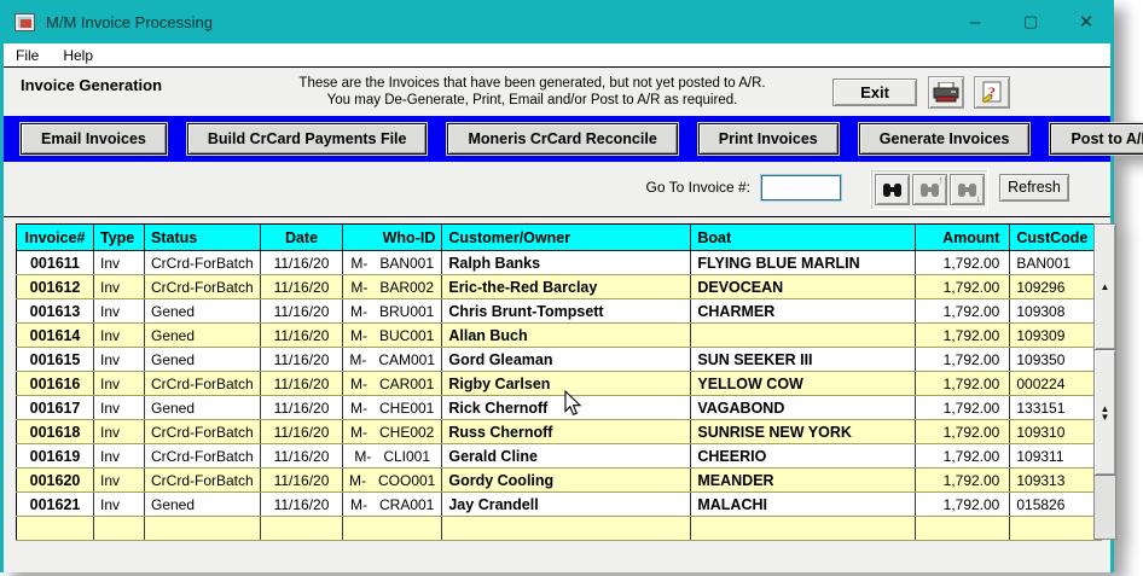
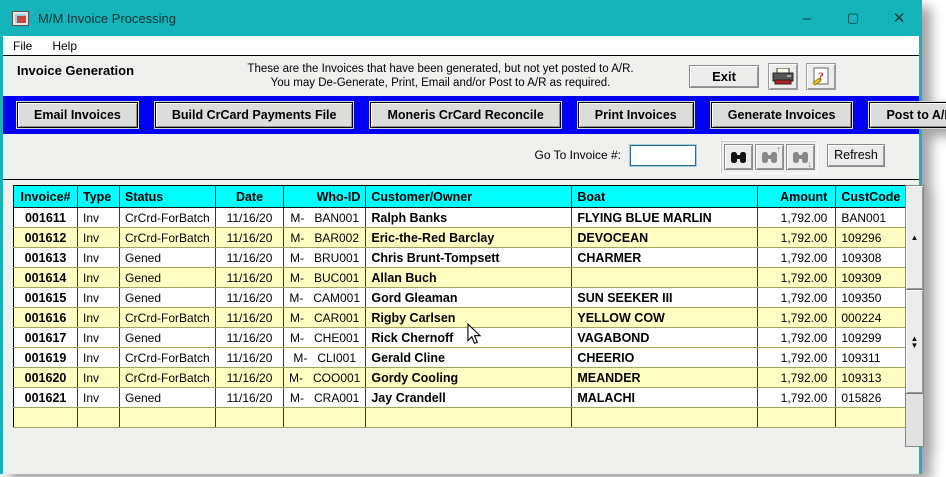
  M/M Invoice Processing
  –
  ▢
  ✕
  File
  Help
  Invoice Generation
  These are the Invoices that have been generated, but not yet posted to A/R.
  You may De-Generate, Print, Email and/or Post to A/R as required.
  Exit
  ?
  Email Invoices
  Build CrCard Payments File
  Moneris CrCard Reconcile
  Print Invoices
  Generate Invoices
  Post to A/
  Go To Invoice #:
  ↑
  ↓
  Refresh
  Invoice#	Type	Status	Date	Who-ID	Customer/Owner	Boat	Amount	CustCode
  001611	Inv	CrCrd-ForBatch	11/16/20	M- BAN001	Ralph Banks	FLYING BLUE MARLIN	1,792.00	BAN001
  001612	Inv	CrCrd-ForBatch	11/16/20	M- BAR002	Eric-the-Red Barclay	DEVOCEAN	1,792.00	109296
  001613	Inv	Gened	11/16/20	M- BRU001	Chris Brunt-Tompsett	CHARMER	1,792.00	109308
  001614	Inv	Gened	11/16/20	M- BUC001	Allan Buch		1,792.00	109309
  001615	Inv	Gened	11/16/20	M- CAM001	Gord Gleaman	SUN SEEKER III	1,792.00	109350
  001616	Inv	CrCrd-ForBatch	11/16/20	M- CAR001	Rigby Carlsen	YELLOW COW	1,792.00	000224
- 001617	Inv	Gened	11/16/20	M- CHE001	Rick Chernoff	VAGABOND	1,792.00	133151
+ 001617	Inv	Gened	11/16/20	M- CHE001	Rick Chernoff	VAGABOND	1,792.00	109299
- 001618	Inv	CrCrd-ForBatch	11/16/20	M- CHE002	Russ Chernoff	SUNRISE NEW YORK	1,792.00	109310
  001619	Inv	CrCrd-ForBatch	11/16/20	M- CLI001	Gerald Cline	CHEERIO	1,792.00	109311
  001620	Inv	CrCrd-ForBatch	11/16/20	M- COO001	Gordy Cooling	MEANDER	1,792.00	109313
  001621	Inv	Gened	11/16/20	M- CRA001	Jay Crandell	MALACHI	1,792.00	015826
  ▲
  ▲
  ▼
